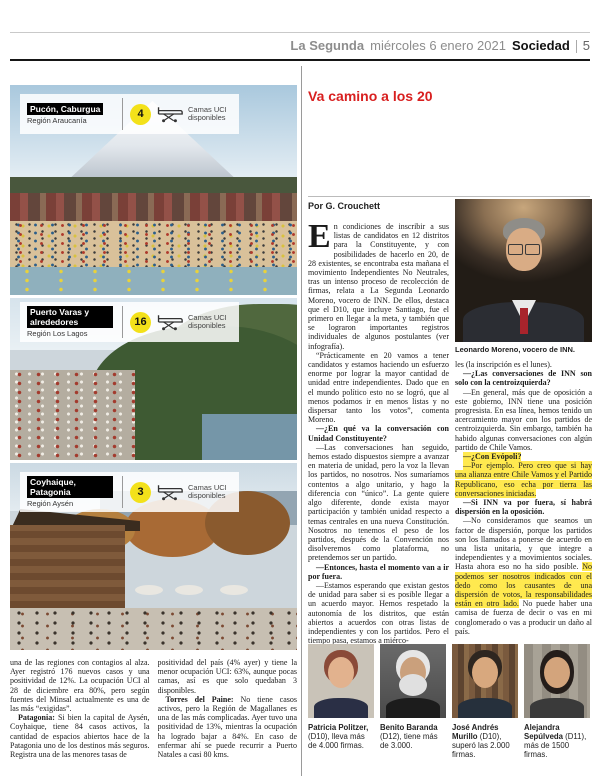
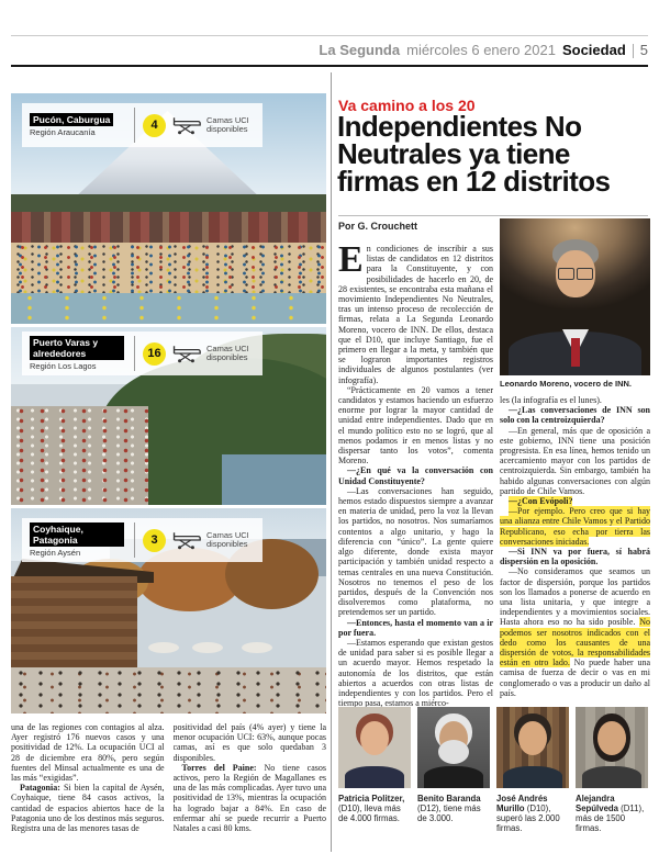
  La Segunda
  miércoles 6 enero 2021
  Sociedad
  5
  Pucón, Caburgua
  Región Araucanía
  4
  Camas UCI disponibles
  Puerto Varas y alrededores
  Región Los Lagos
  16
  Camas UCI disponibles
  Coyhaique, Patagonia
  Región Aysén
  3
  Camas UCI disponibles
  una de las regiones con contagios al alza. Ayer registró 176 nuevos casos y una positividad de 12%. La ocupación UCI al 28 de diciembre era 80%, pero según fuentes del Minsal actualmente es una de las más “exigidas”.
  Patagonia: Si bien la capital de Aysén, Coyhaique, tiene 84 casos activos, la cantidad de espacios abiertos hace de la Patagonia uno de los destinos más seguros. Registra una de las menores tasas de
  positividad del país (4% ayer) y tiene la menor ocupación UCI: 63%, aunque pocas camas, así es que solo quedaban 3 disponibles.
  Torres del Paine: No tiene casos activos, pero la Región de Magallanes es una de las más complicadas. Ayer tuvo una positividad de 13%, mientras la ocupación ha logrado bajar a 84%. En caso de enfermar ahí se puede recurrir a Puerto Natales a casi 80 kms.
  Va camino a los 20
+ Independientes No Neutrales ya tiene firmas en 12 distritos
  Por G. Crouchett
  E
  n condiciones de inscribir a sus listas de candidatos en 12 distritos para la Constituyente, y con posibilidades de hacerlo en 20, de 28 existentes, se encontraba esta mañana el movimiento Independientes No Neutrales, tras un intenso proceso de recolección de firmas, relata a La Segunda Leonardo Moreno, vocero de INN. De ellos, destaca que el D10, que incluye Santiago, fue el primero en llegar a la meta, y también que se lograron importantes registros individuales de algunos postulantes (ver infografía).
  “Prácticamente en 20 vamos a tener candidatos y estamos haciendo un esfuerzo enorme por lograr la mayor cantidad de unidad entre independientes. Dado que en el mundo político esto no se logró, que al menos podamos ir en menos listas y no dispersar tanto los votos”, comenta Moreno.
  —¿En qué va la conversación con Unidad Constituyente?
  —Las conversaciones han seguido, hemos estado dispuestos siempre a avanzar en materia de unidad, pero la voz la llevan los partidos, no nosotros. Nos sumaríamos contentos a algo unitario, y hago la diferencia con “único”. La gente quiere algo diferente, donde exista mayor participación y también unidad respecto a temas centrales en una nueva Constitución. Nosotros no tenemos el peso de los partidos, después de la Convención nos disolveremos como plataforma, no pretendemos ser un partido.
  —Entonces, hasta el momento van a ir por fuera.
  —Estamos esperando que existan gestos de unidad para saber si es posible llegar a un acuerdo mayor. Hemos respetado la autonomía de los distritos, que están abiertos a acuerdos con otras listas de independientes y con los partidos. Pero el tiempo pasa, estamos a miérco-
  Leonardo Moreno, vocero de INN.
- les (la inscripción es el lunes).
+ les (la infografía es el lunes).
  —¿Las conversaciones de INN son solo con la centroizquierda?
  —En general, más que de oposición a este gobierno, INN tiene una posición progresista. En esa línea, hemos tenido un acercamiento mayor con los partidos de centroizquierda. Sin embargo, también ha habido algunas conversaciones con algún partido de Chile Vamos.
  —¿Con Evópoli?
  —Por ejemplo. Pero creo que si hay una alianza entre Chile Vamos y el Partido Republicano, eso echa por tierra las conversaciones iniciadas.
  —Si INN va por fuera, sí habrá dispersión en la oposición.
  —No consideramos que seamos un factor de dispersión, porque los partidos son los llamados a ponerse de acuerdo en una lista unitaria, y que integre a independientes y a movimientos sociales. Hasta ahora eso no ha sido posible. No podemos ser nosotros indicados con el dedo como los causantes de una dispersión de votos, la responsabilidades están en otro lado. No puede haber una camisa de fuerza de decir o vas en mi conglomerado o vas a producir un daño al país.
  Patricia Politzer, (D10), lleva más de 4.000 firmas.
  Benito Baranda (D12), tiene más de 3.000.
  José Andrés Murillo (D10), superó las 2.000 firmas.
  Alejandra Sepúlveda (D11), más de 1500 firmas.
